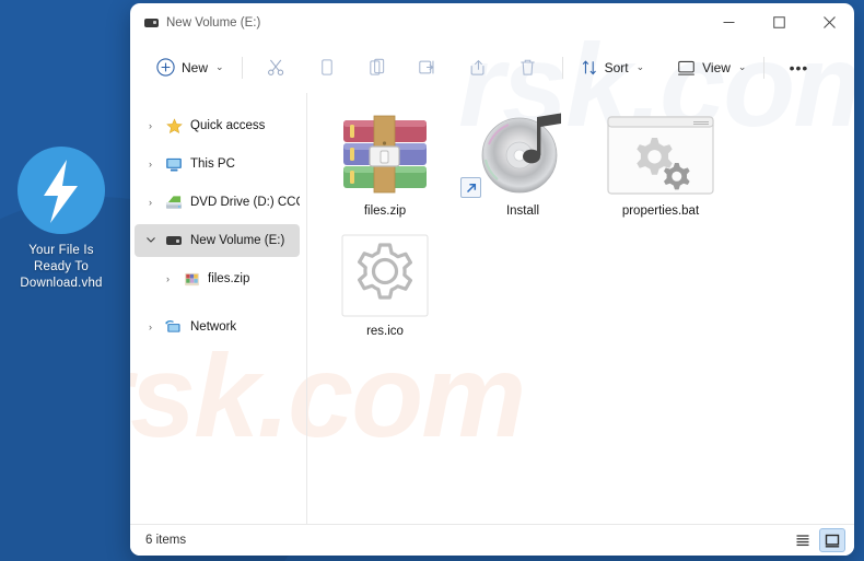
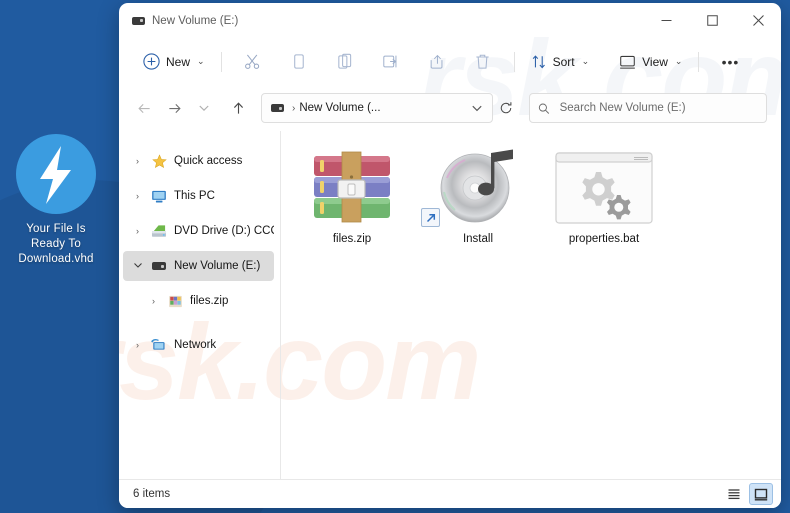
  Your File Is
  Ready To
  Download.vhd
  rsk.com
  sk.com
  New Volume (E:)
  New
  ⌄
  Sort
  ⌄
  View
  ⌄
  •••
+ › New Volume (...
+ Search New Volume (E:)
  ›
  Quick access
  ›
  This PC
  ›
  DVD Drive (D:) CC
  New Volume (E:)
  ›
  files.zip
  ›
  Network
  files.zip
  Install
  properties.bat
- res.ico
  6 items
